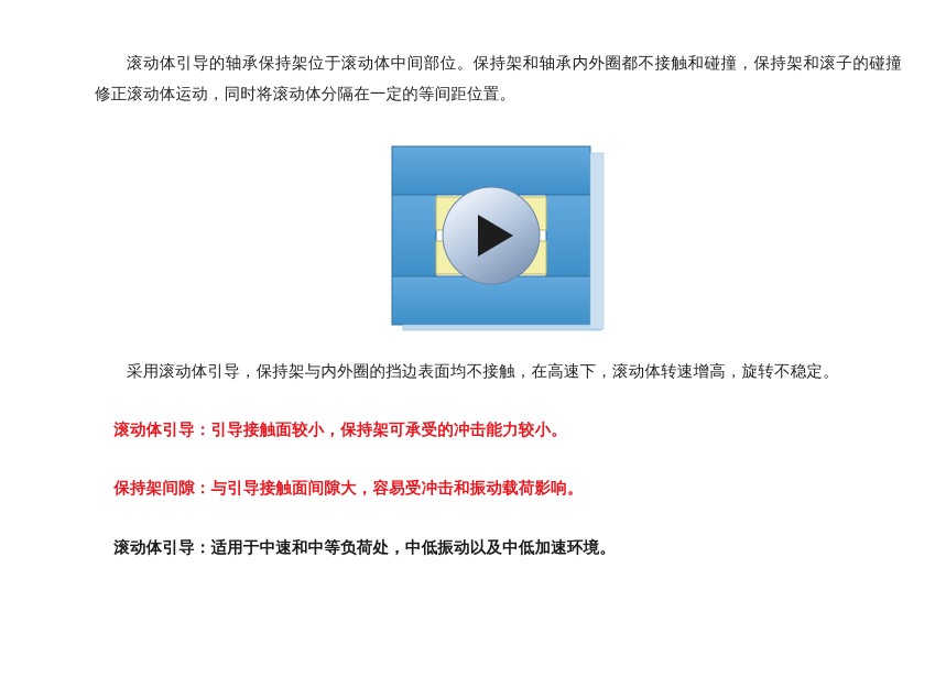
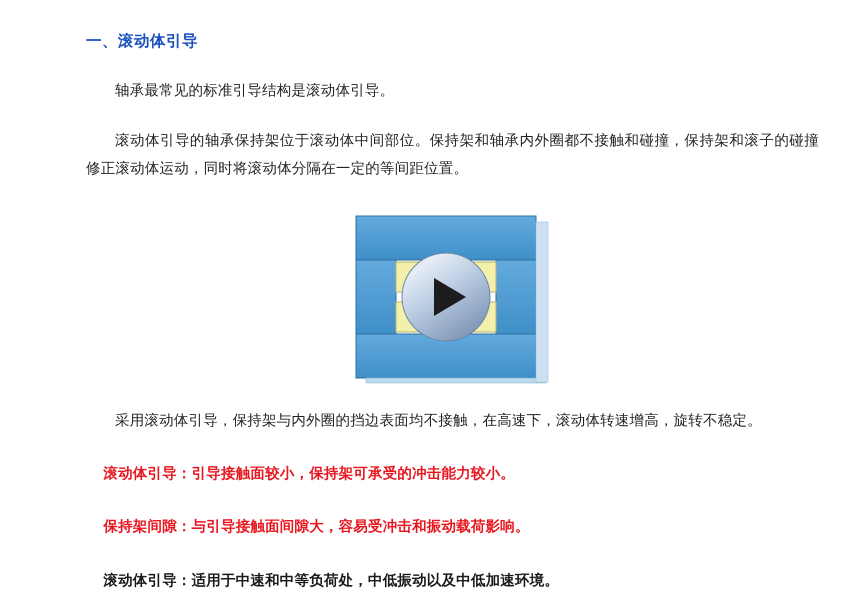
+ 一、滚动体引导
+ 轴承最常见的标准引导结构是滚动体引导。
  滚动体引导的轴承保持架位于滚动体中间部位。保持架和轴承内外圈都不接触和碰撞，保持架和滚子的碰撞修正滚动体运动，同时将滚动体分隔在一定的等间距位置。
  采用滚动体引导，保持架与内外圈的挡边表面均不接触，在高速下，滚动体转速增高，旋转不稳定。
  滚动体引导：引导接触面较小，保持架可承受的冲击能力较小。
  保持架间隙：与引导接触面间隙大，容易受冲击和振动载荷影响。
  滚动体引导：适用于中速和中等负荷处，中低振动以及中低加速环境。
